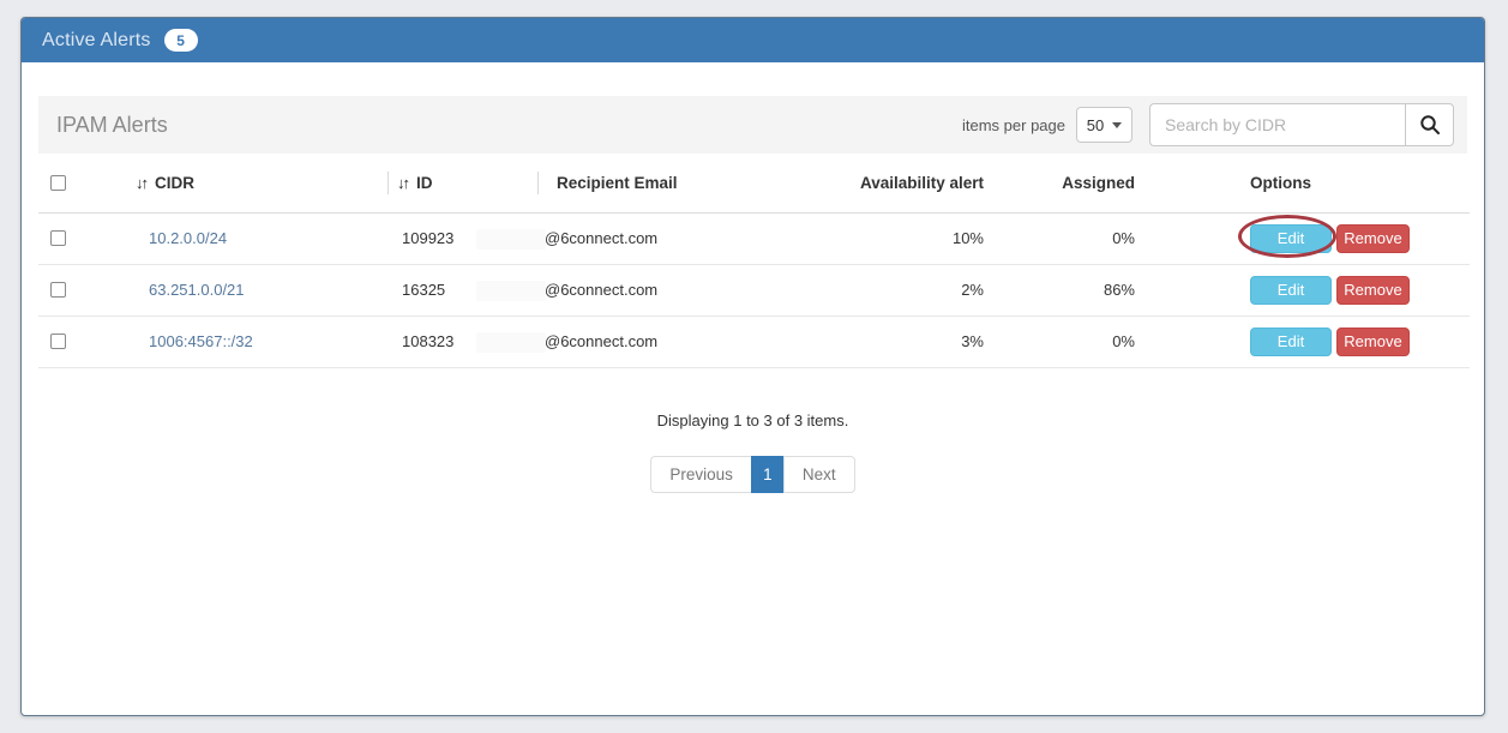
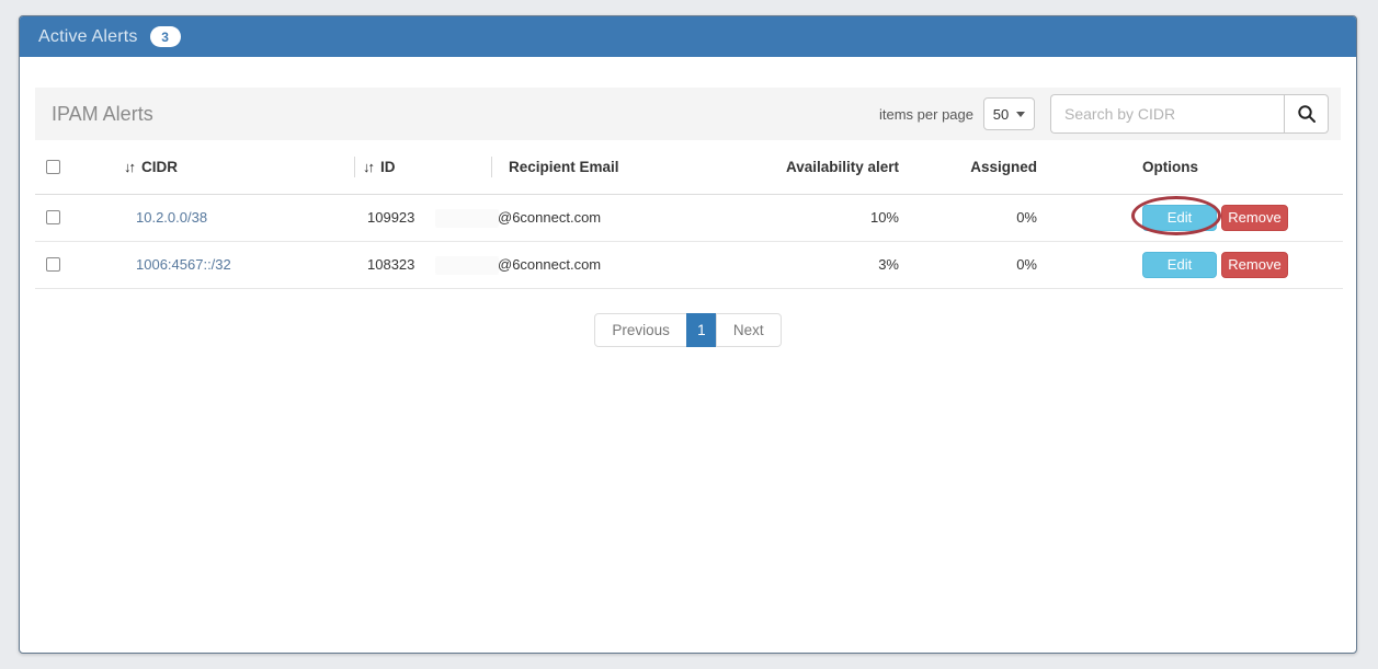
  Active Alerts
- 5
+ 3
  IPAM Alerts
  items per page
  50
  Search by CIDR
  	↓↑ CIDR	↓↑ ID	Recipient Email	Availability alert	Assigned	Options
- 	10.2.0.0/24	109923	@6connect.com	10%	0%	Edit Remove
+ 	10.2.0.0/38	109923	@6connect.com	10%	0%	Edit Remove
- 	63.251.0.0/21	16325	@6connect.com	2%	86%	Edit Remove
  	1006:4567::/32	108323	@6connect.com	3%	0%	Edit Remove
- Displaying 1 to 3 of 3 items.
  Previous
  1
  Next
